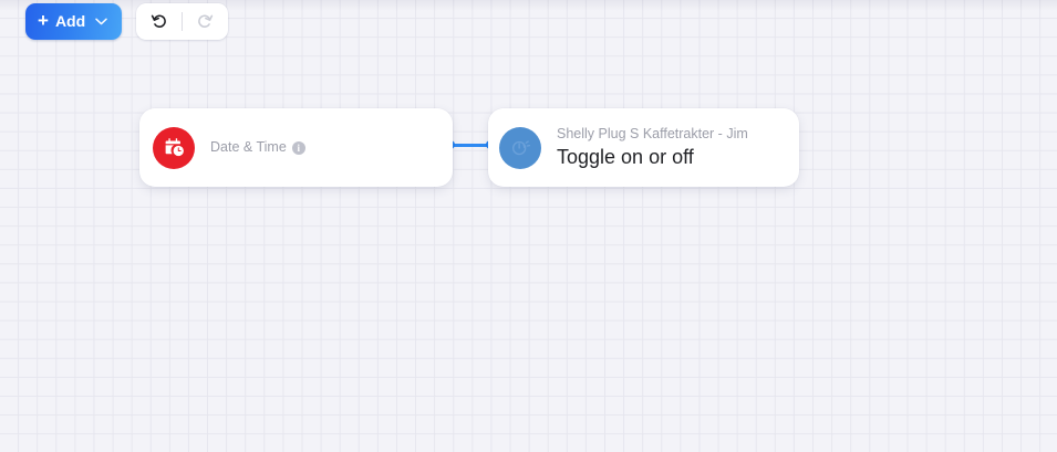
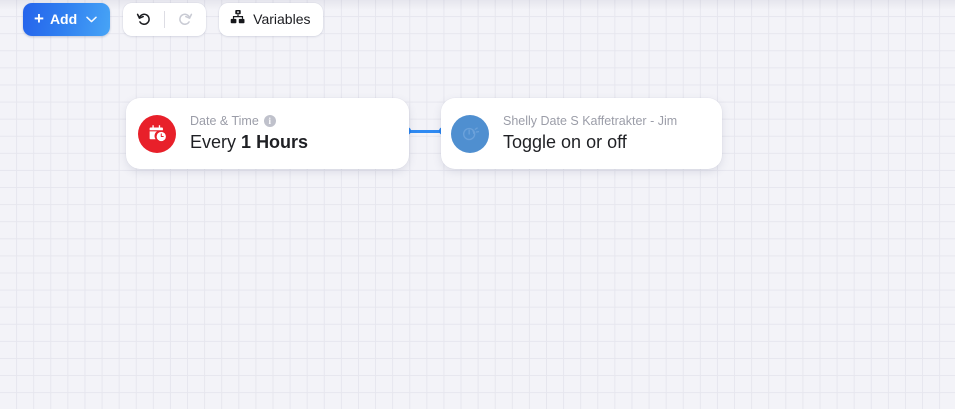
  Date & Time
  i
+ Every 1 Hours
- Shelly Plug S Kaffetrakter - Jim
+ Shelly Date S Kaffetrakter - Jim
  Toggle on or off
  +
  Add
+ Variables
